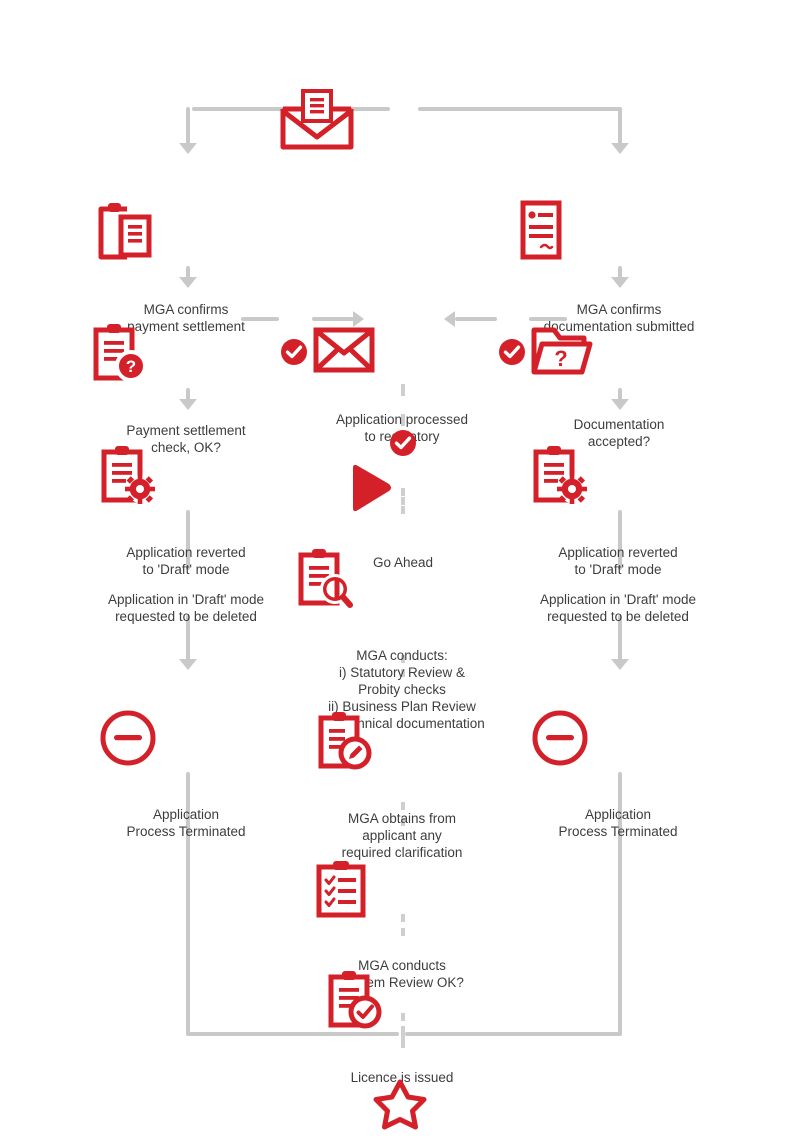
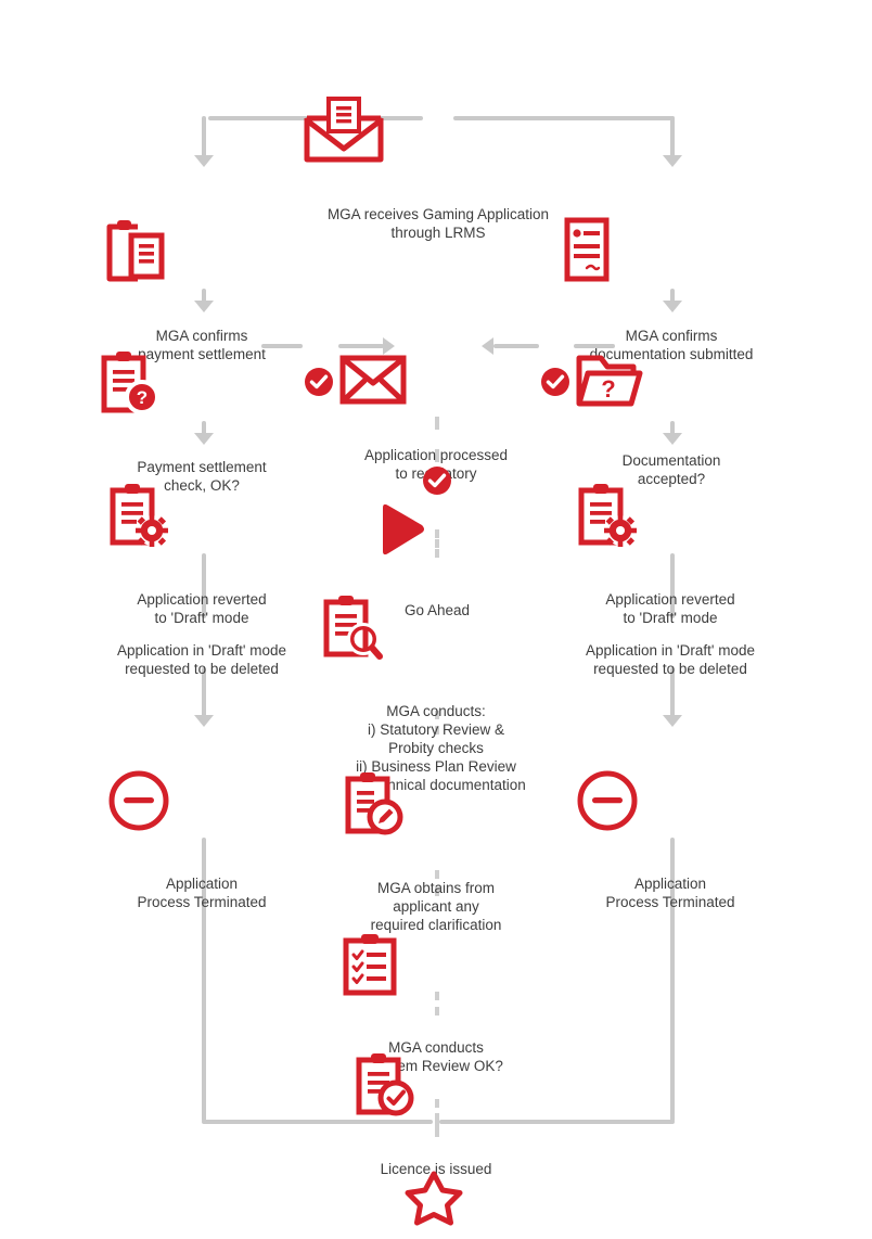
+ MGA receives Gaming Application
+ through LRMS
  MGA confirms
  payment settlement
  ?
  Payment settlement
  check, OK?
  Application reverted
  to 'Draft' mode
  Application in 'Draft' mode
  requested to be deleted
  Application
  Process Terminated
  MGA confirms
  documentation submitted
  ?
  Documentation
  accepted?
  Application reverted
  to 'Draft' mode
  Application in 'Draft' mode
  requested to be deleted
  Application
  Process Terminated
  Application processed
  Go Ahead
  MGA conducts:
  i) Statutory Review &
  Probity checks
  ii) Business Plan Review
  hnical documentation
  MGA obtains from
  applicant any
  required clarification
  MGA conducts
  em Review OK?
  Licence is issued
